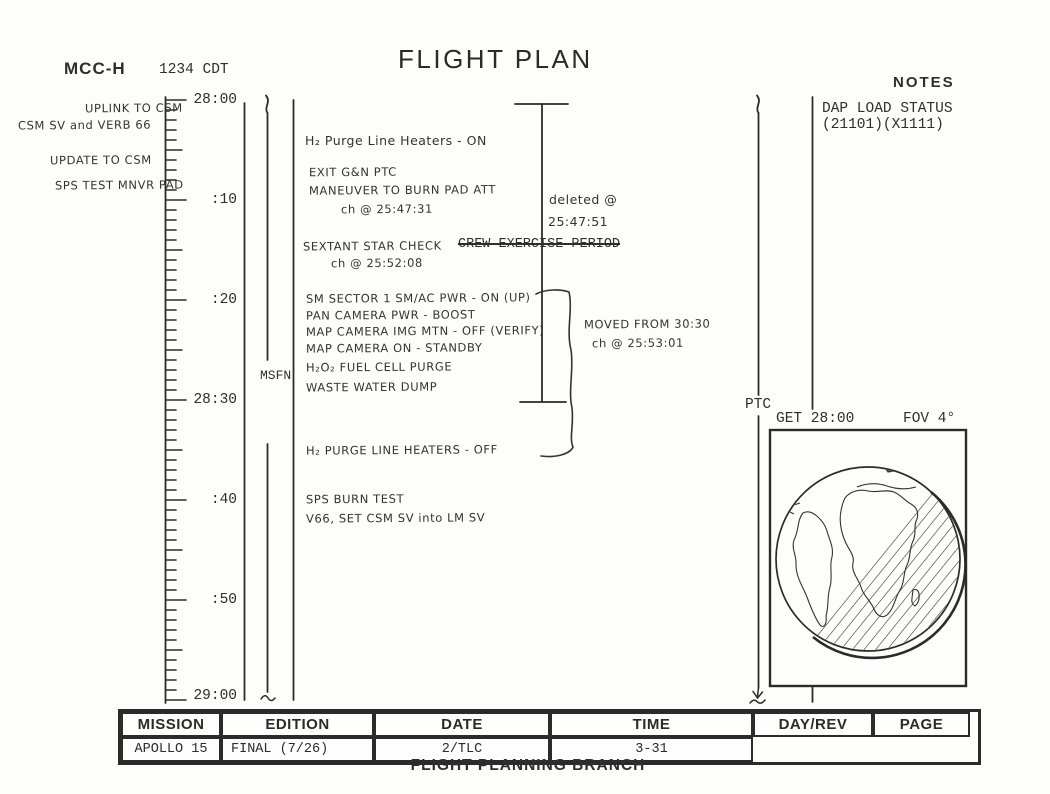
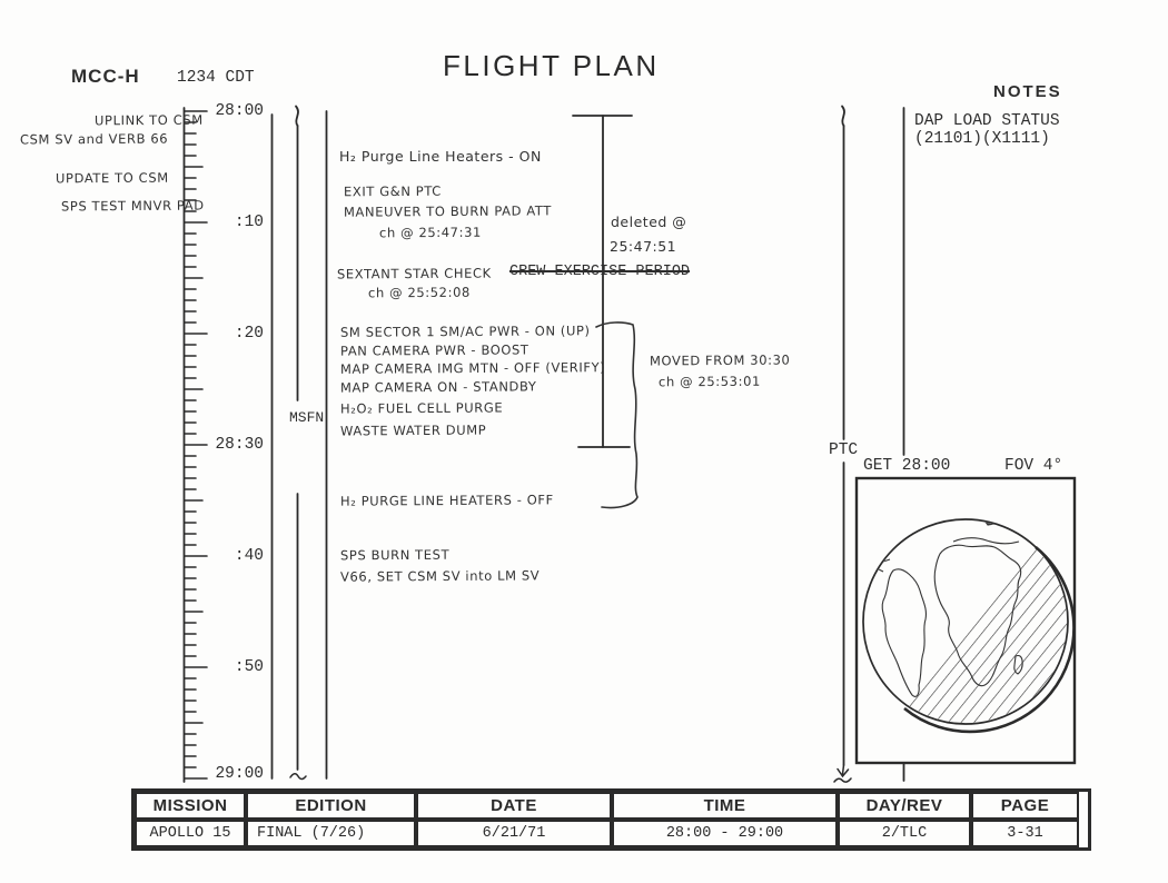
  FLIGHT PLAN
  MCC-H
  1234 CDT
  NOTES
  UPLINK TO CSM
  CSM SV and VERB 66
  UPDATE TO CSM
  SPS TEST MNVR PAD
  28:00
  :10
  :20
  28:30
  :40
  :50
  29:00
  MSFN
  H₂ Purge Line Heaters - ON
  EXIT G&N PTC
  MANEUVER TO BURN PAD ATT
  ch @ 25:47:31
  SEXTANT STAR CHECK
  CREW EXERCISE PERIOD
  ch @ 25:52:08
  SM SECTOR 1 SM/AC PWR - ON (UP)
  PAN CAMERA PWR - BOOST
  MAP CAMERA IMG MTN - OFF (VERIFY)
  MAP CAMERA ON - STANDBY
  H₂O₂ FUEL CELL PURGE
  WASTE WATER DUMP
  H₂ PURGE LINE HEATERS - OFF
  SPS BURN TEST
  V66, SET CSM SV into LM SV
  deleted @
  25:47:51
  MOVED FROM 30:30
  ch @ 25:53:01
  DAP LOAD STATUS
  (21101)(X1111)
  PTC
  GET 28:00
  FOV 4°
  MISSION
  EDITION
  DATE
  TIME
  DAY/REV
  PAGE
  APOLLO 15
  FINAL (7/26)
+ 6/21/71
+ 28:00 - 29:00
  2/TLC
  3-31
- FLIGHT PLANNING BRANCH
